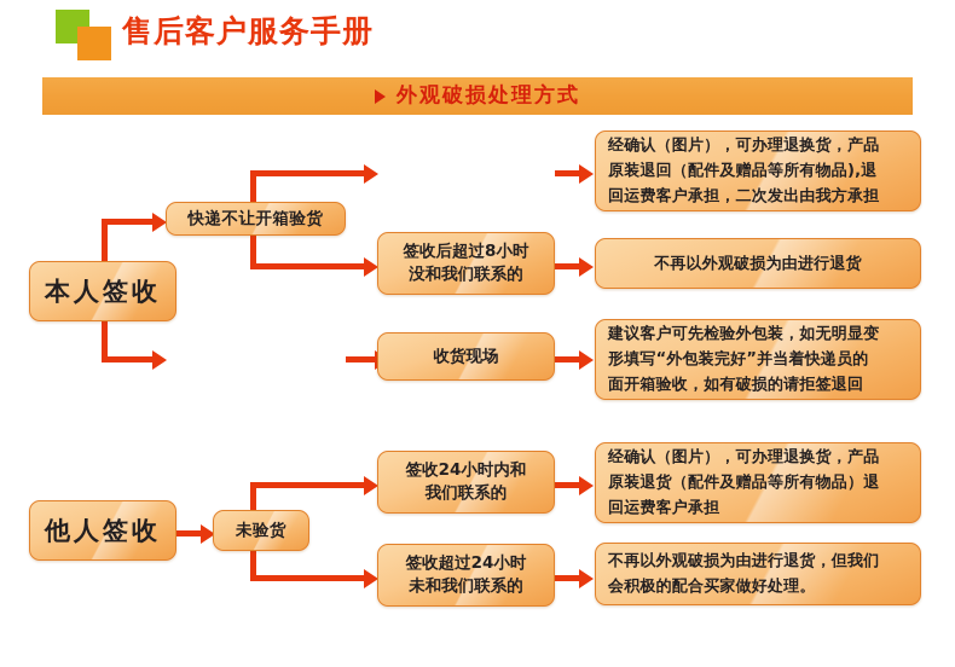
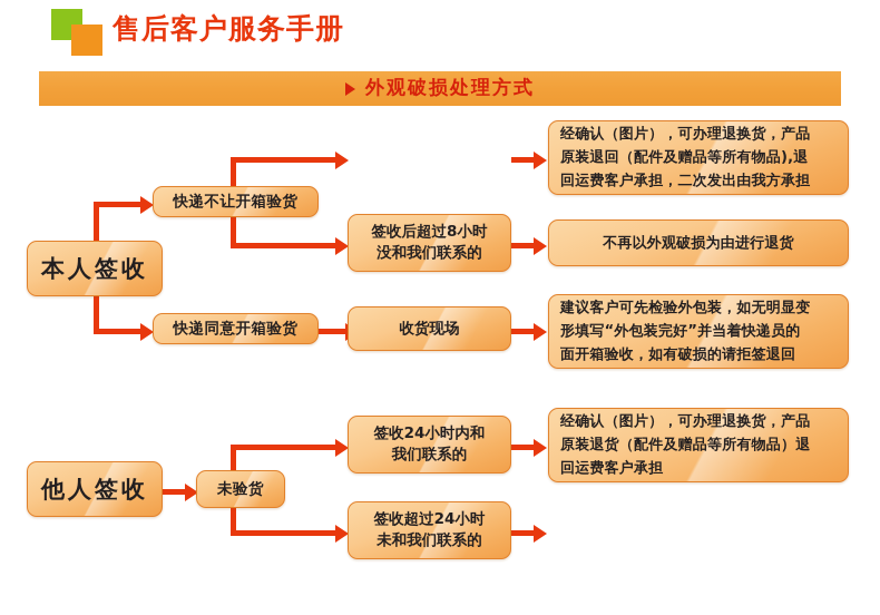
  售后客户服务手册
  外观破损处理方式
  本人签收
  快递不让开箱验货
+ 快递同意开箱验货
  签收后超过8小时
  没和我们联系的
  收货现场
  经确认（图片），可办理退换货，产品
  原装退回（配件及赠品等所有物品),退
  回运费客户承担，二次发出由我方承担
  不再以外观破损为由进行退货
  建议客户可先检验外包装，如无明显变
  形填写“外包装完好”并当着快递员的
  面开箱验收，如有破损的请拒签退回
  他人签收
  未验货
  签收24小时内和
  我们联系的
  签收超过24小时
  未和我们联系的
  经确认（图片），可办理退换货，产品
  原装退货（配件及赠品等所有物品）退
  回运费客户承担
- 不再以外观破损为由进行退货，但我们
- 会积极的配合买家做好处理。
